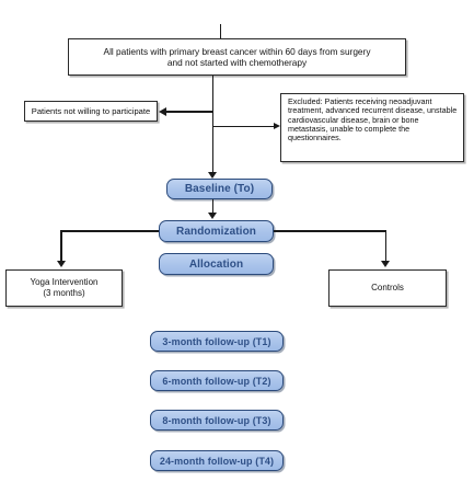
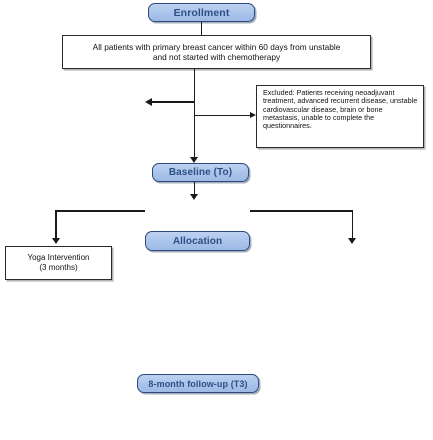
+ Enrollment
- All patients with primary breast cancer within 60 days from surgery
+ All patients with primary breast cancer within 60 days from unstable
  and not started with chemotherapy
- Patients not willing to participate
  Excluded: Patients receiving neoadjuvant treatment, advanced recurrent disease, unstable cardiovascular disease, brain or bone metastasis, unable to complete the questionnaires.
  Baseline (To)
- Randomization
  Allocation
  Yoga Intervention
  (3 months)
- Controls
- 3-month follow-up (T1)
- 6-month follow-up (T2)
  8-month follow-up (T3)
- 24-month follow-up (T4)
